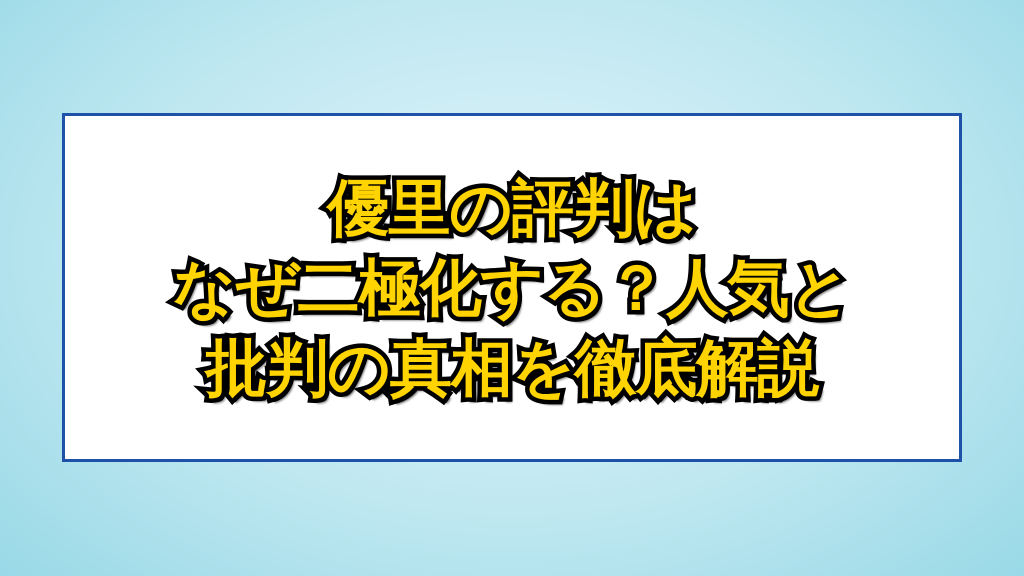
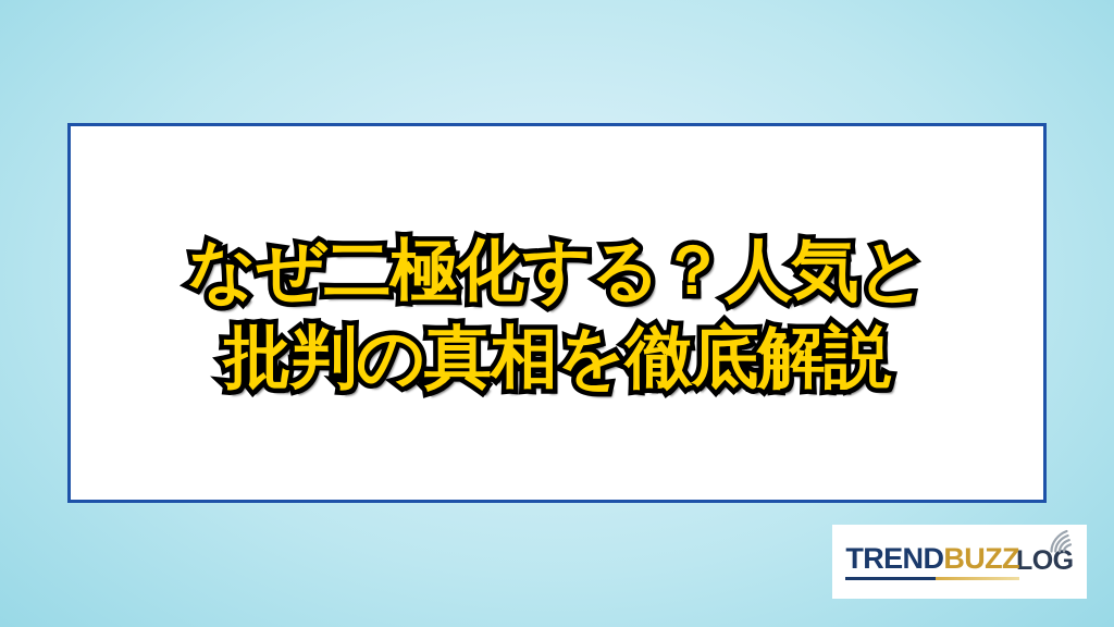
- 優里の評判は
  なぜ二極化する？人気と
  批判の真相を徹底解説
+ TRENDBUZZ
+ LOG
